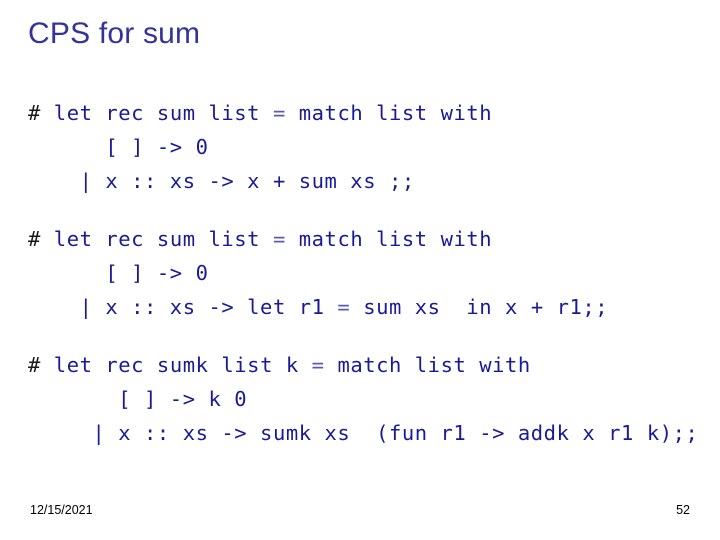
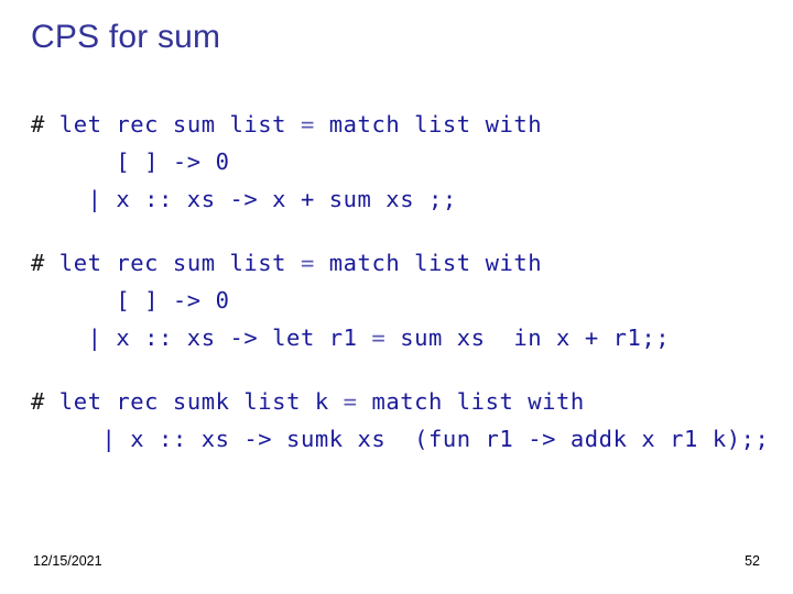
  CPS for sum
  # let rec sum list = match list with
  [ ] -> 0
  | x :: xs -> x + sum xs ;;
  # let rec sum list = match list with
  [ ] -> 0
  | x :: xs -> let r1 = sum xs in x + r1;;
  # let rec sumk list k = match list with
- [ ] -> k 0
  | x :: xs -> sumk xs (fun r1 -> addk x r1 k);;
  12/15/2021
  52
